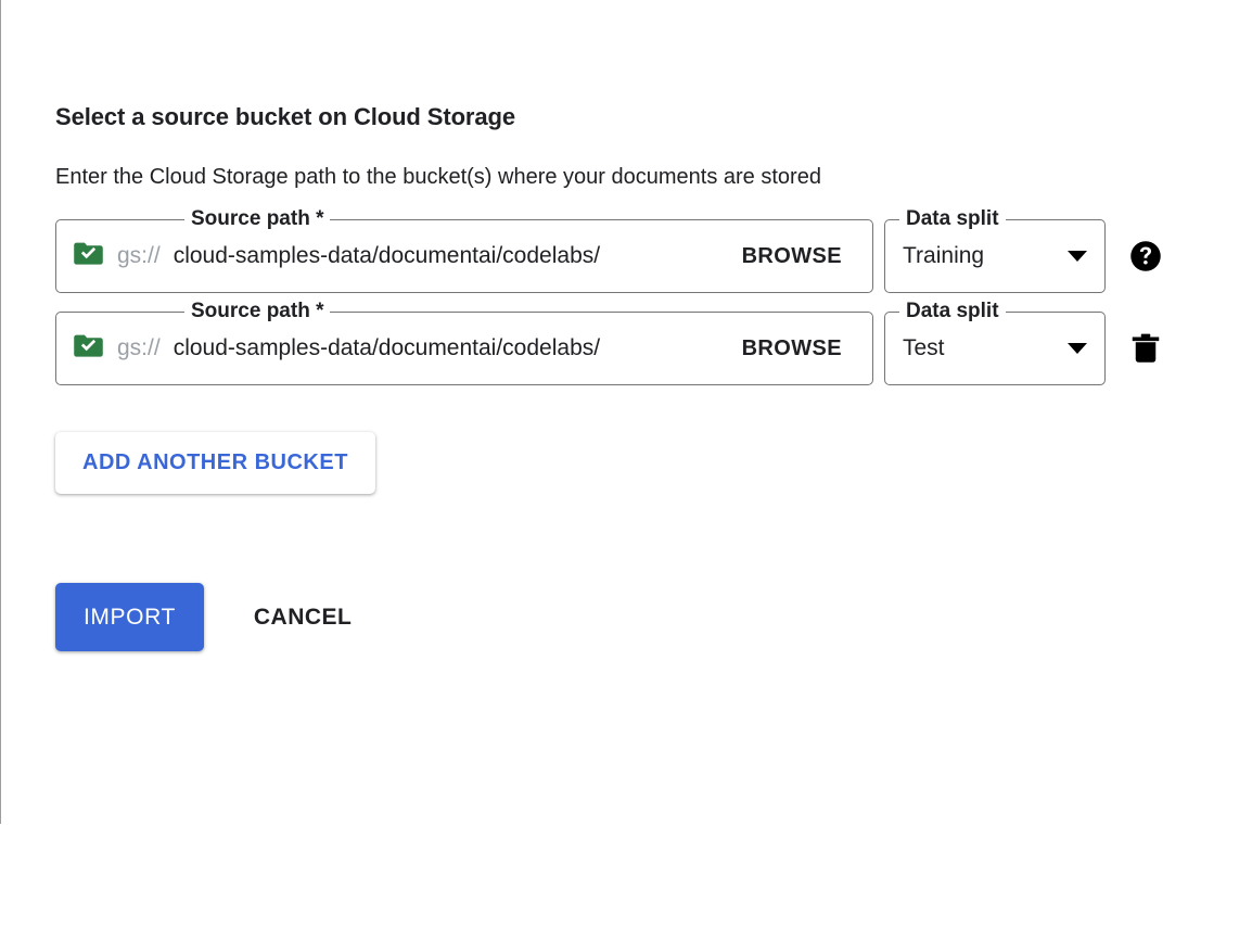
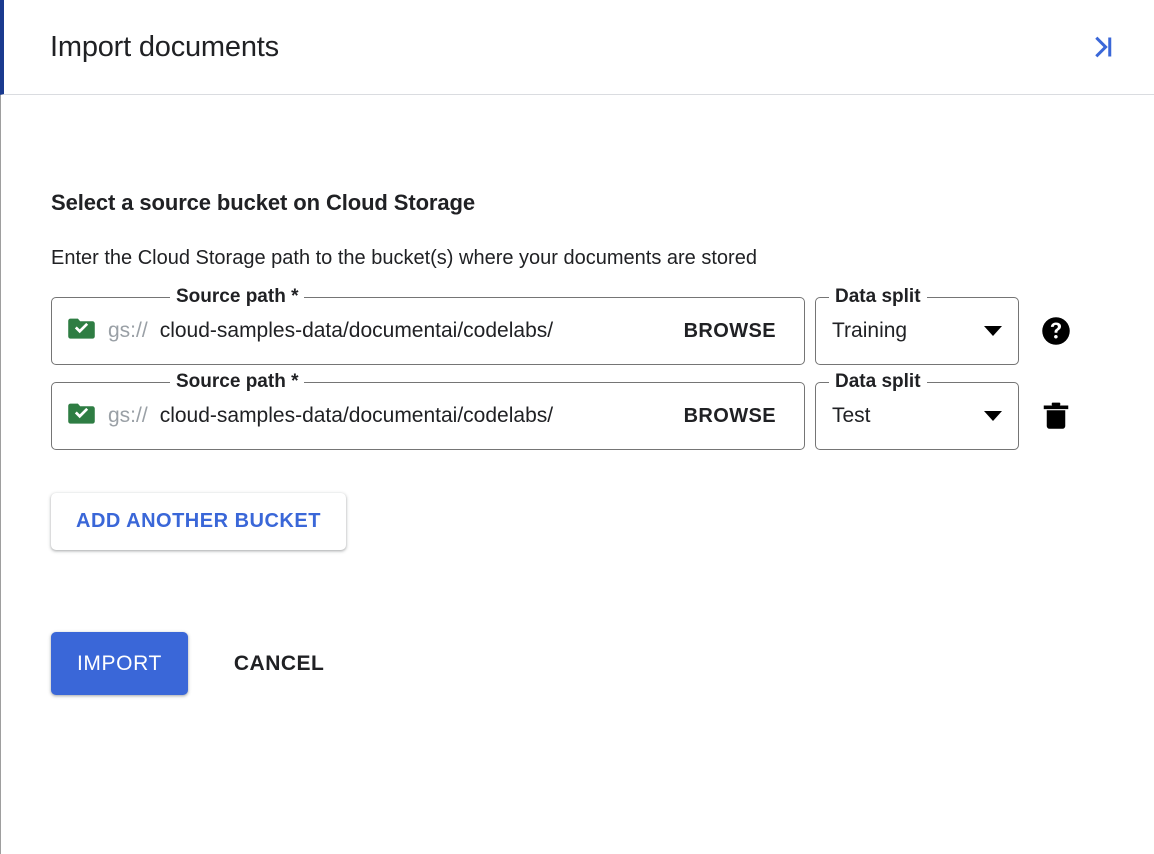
+ Import documents
  Select a source bucket on Cloud Storage
  Enter the Cloud Storage path to the bucket(s) where your documents are stored
  Source path *
  gs://
  cloud-samples-data/documentai/codelabs/
  BROWSE
  Data split
  Training
  Source path *
  gs://
  cloud-samples-data/documentai/codelabs/
  BROWSE
  Data split
  Test
  ADD ANOTHER BUCKET
  IMPORT
  CANCEL
